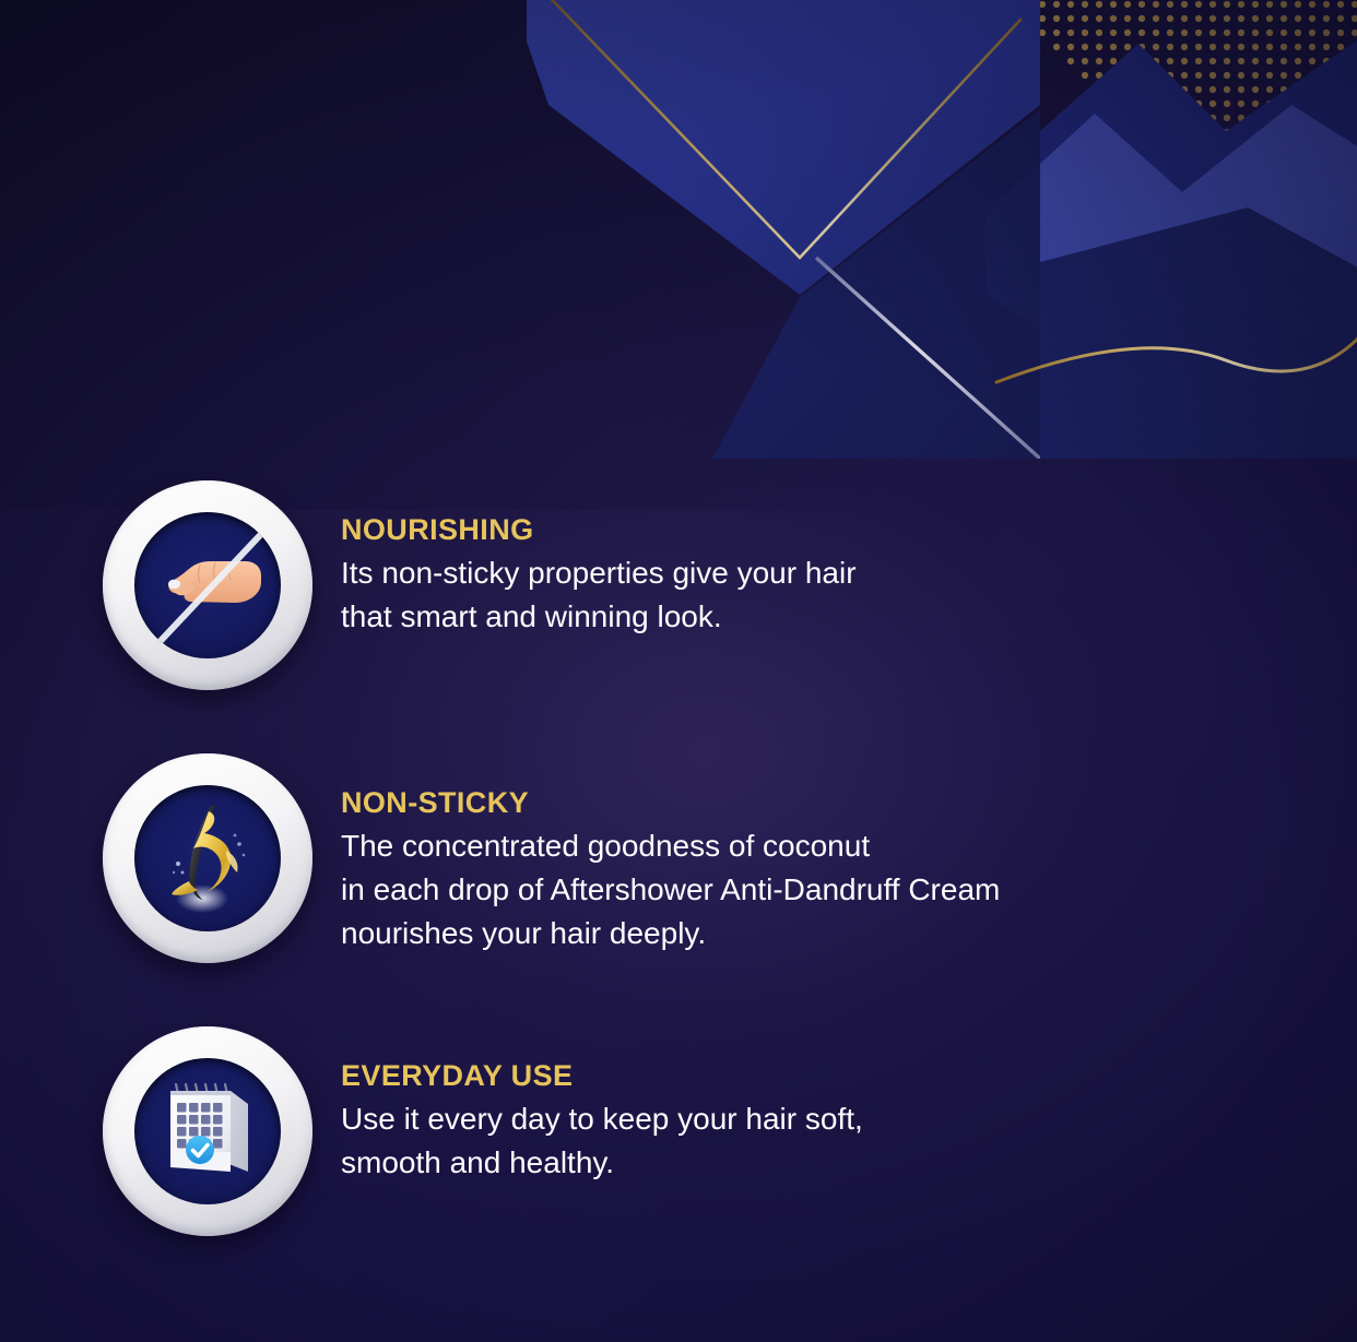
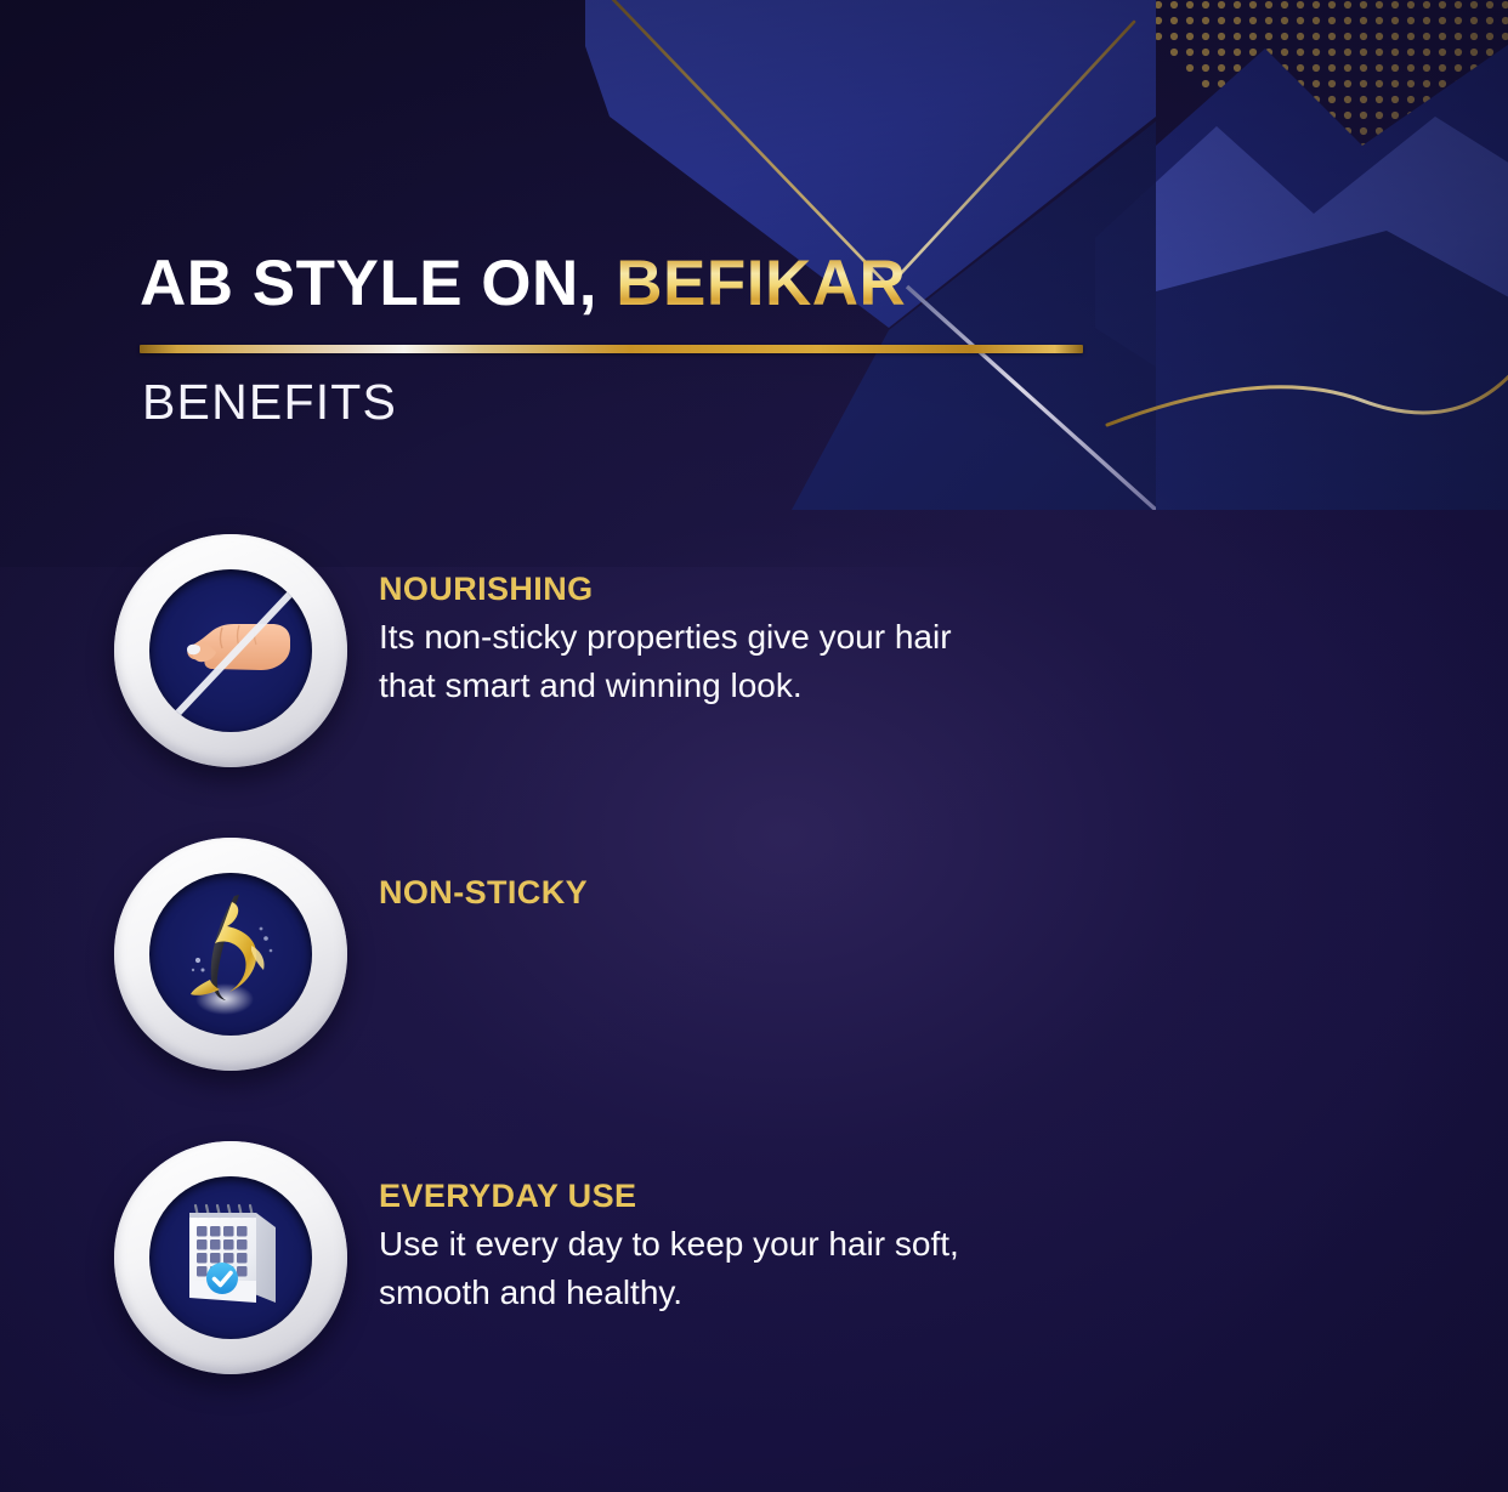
+ AB STYLE ON, BEFIKAR
+ BENEFITS
  NOURISHING
  Its non-sticky properties give your hair
  that smart and winning look.
  NON-STICKY
- The concentrated goodness of coconut
- in each drop of Aftershower Anti-Dandruff Cream
- nourishes your hair deeply.
  EVERYDAY USE
  Use it every day to keep your hair soft,
  smooth and healthy.
